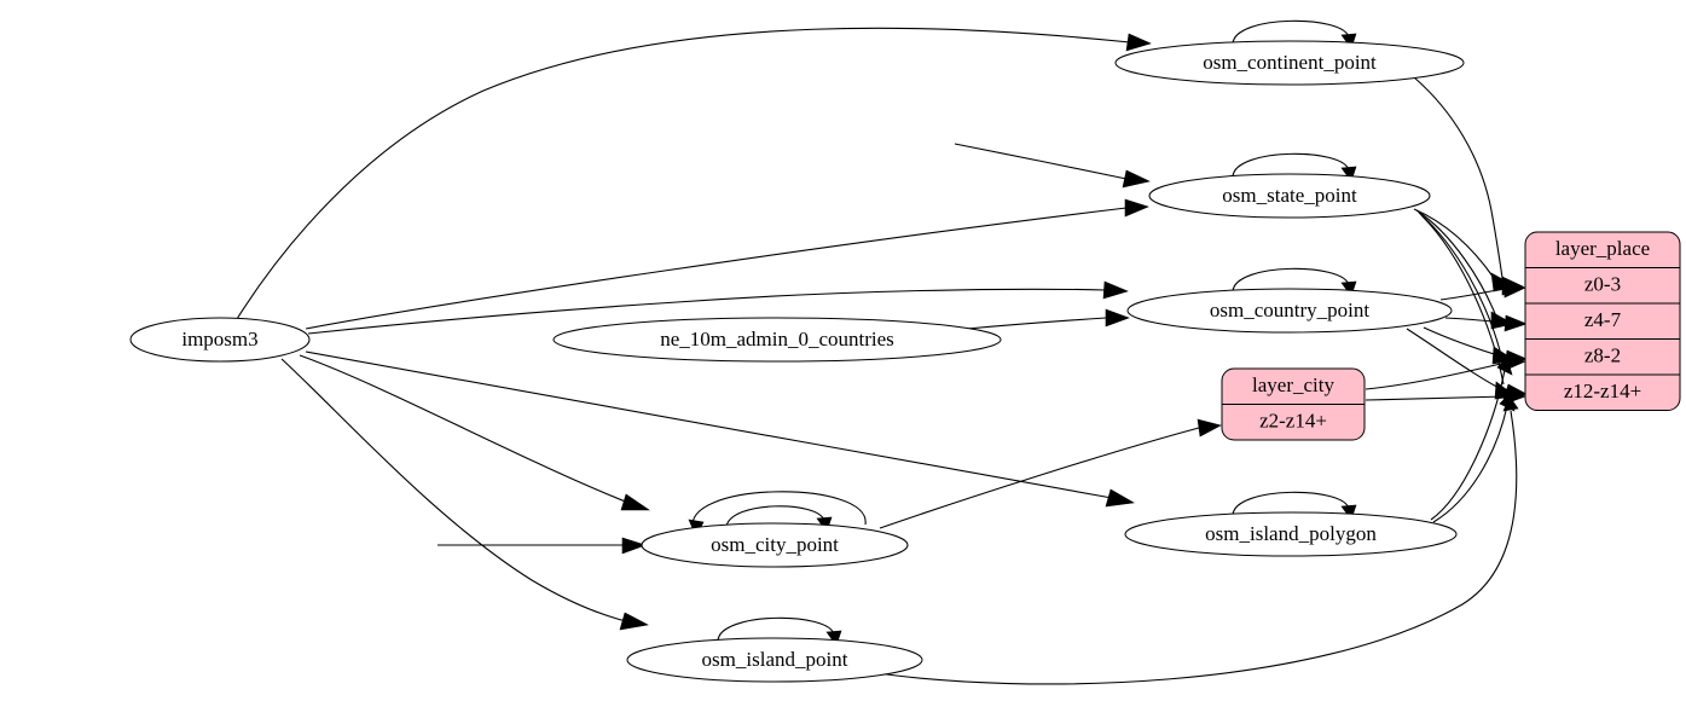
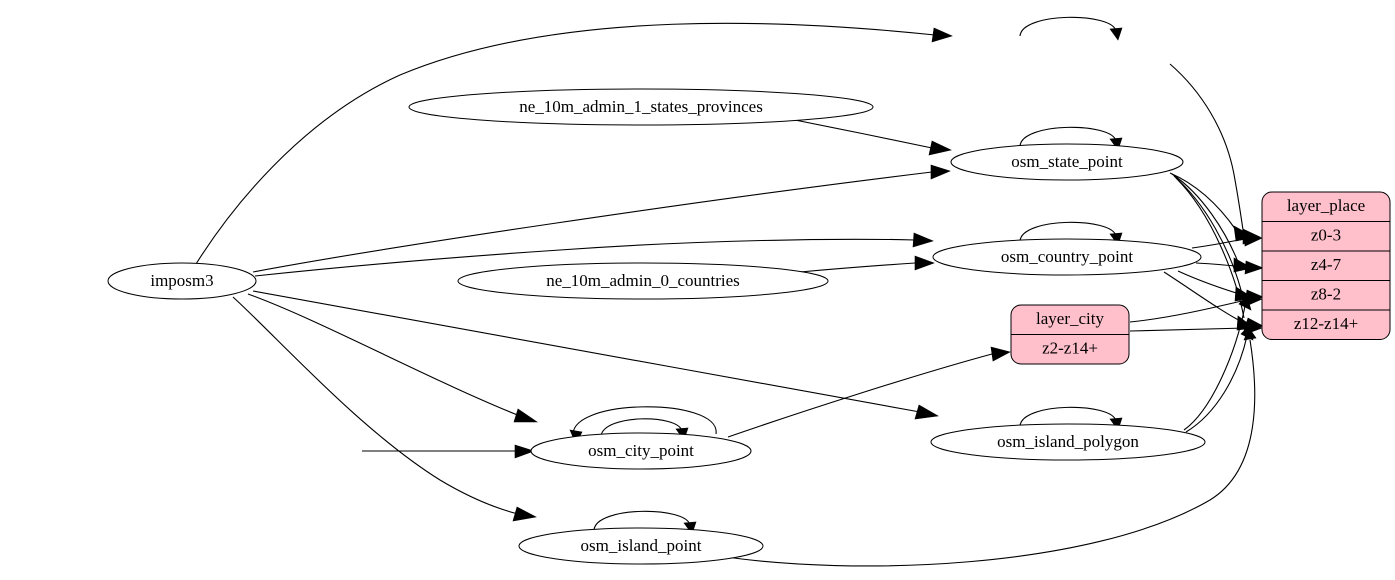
  imposm3
+ ne_10m_admin_1_states_provinces
  ne_10m_admin_0_countries
- osm_continent_point
  osm_state_point
  osm_country_point
  osm_island_polygon
  osm_city_point
  osm_island_point
  layer_place
  z0-3
  z4-7
  z8-2
  z12-z14+
  layer_city
  z2-z14+
